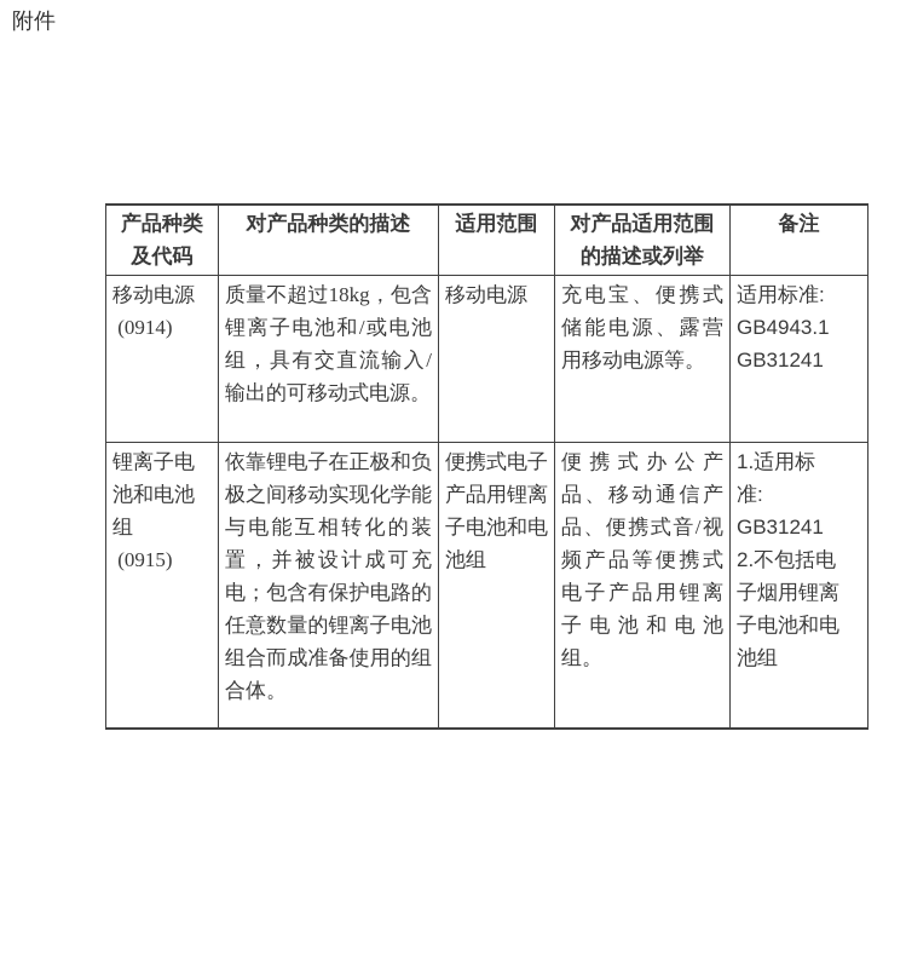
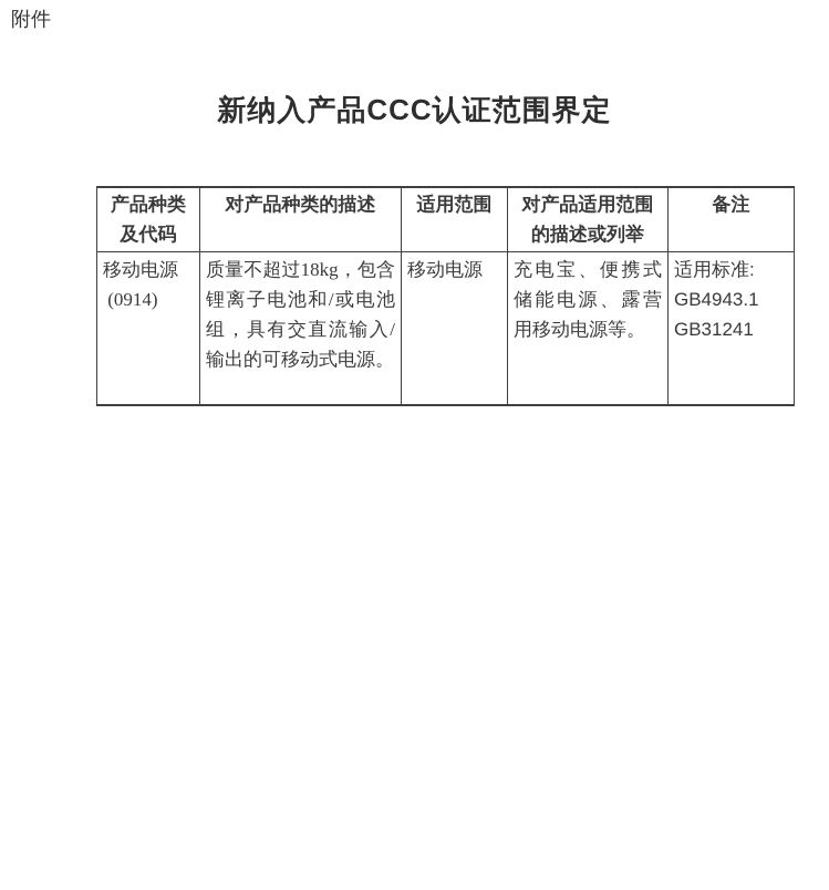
  附件
+ 新纳入产品CCC认证范围界定
  产品种类 及代码	对产品种类的描述	适用范围	对产品适用范围 的描述或列举	备注
  移动电源 (0914)	质量不超过18kg，包含锂离子电池和/或电池组，具有交直流输入/输出的可移动式电源。	移动电源	充电宝、便携式储能电源、露营用移动电源等。	适用标准: GB4943.1 GB31241
- 锂离子电池和电池组 (0915)	依靠锂电子在正极和负极之间移动实现化学能与电能互相转化的装置，并被设计成可充电；包含有保护电路的任意数量的锂离子电池组合而成准备使用的组合体。	便携式电子产品用锂离子电池和电池组	便携式办公产品、移动通信产品、便携式音/视频产品等便携式电子产品用锂离子电池和电池组。	1.适用标 准: GB31241 2.不包括电 子烟用锂离 子电池和电 池组
